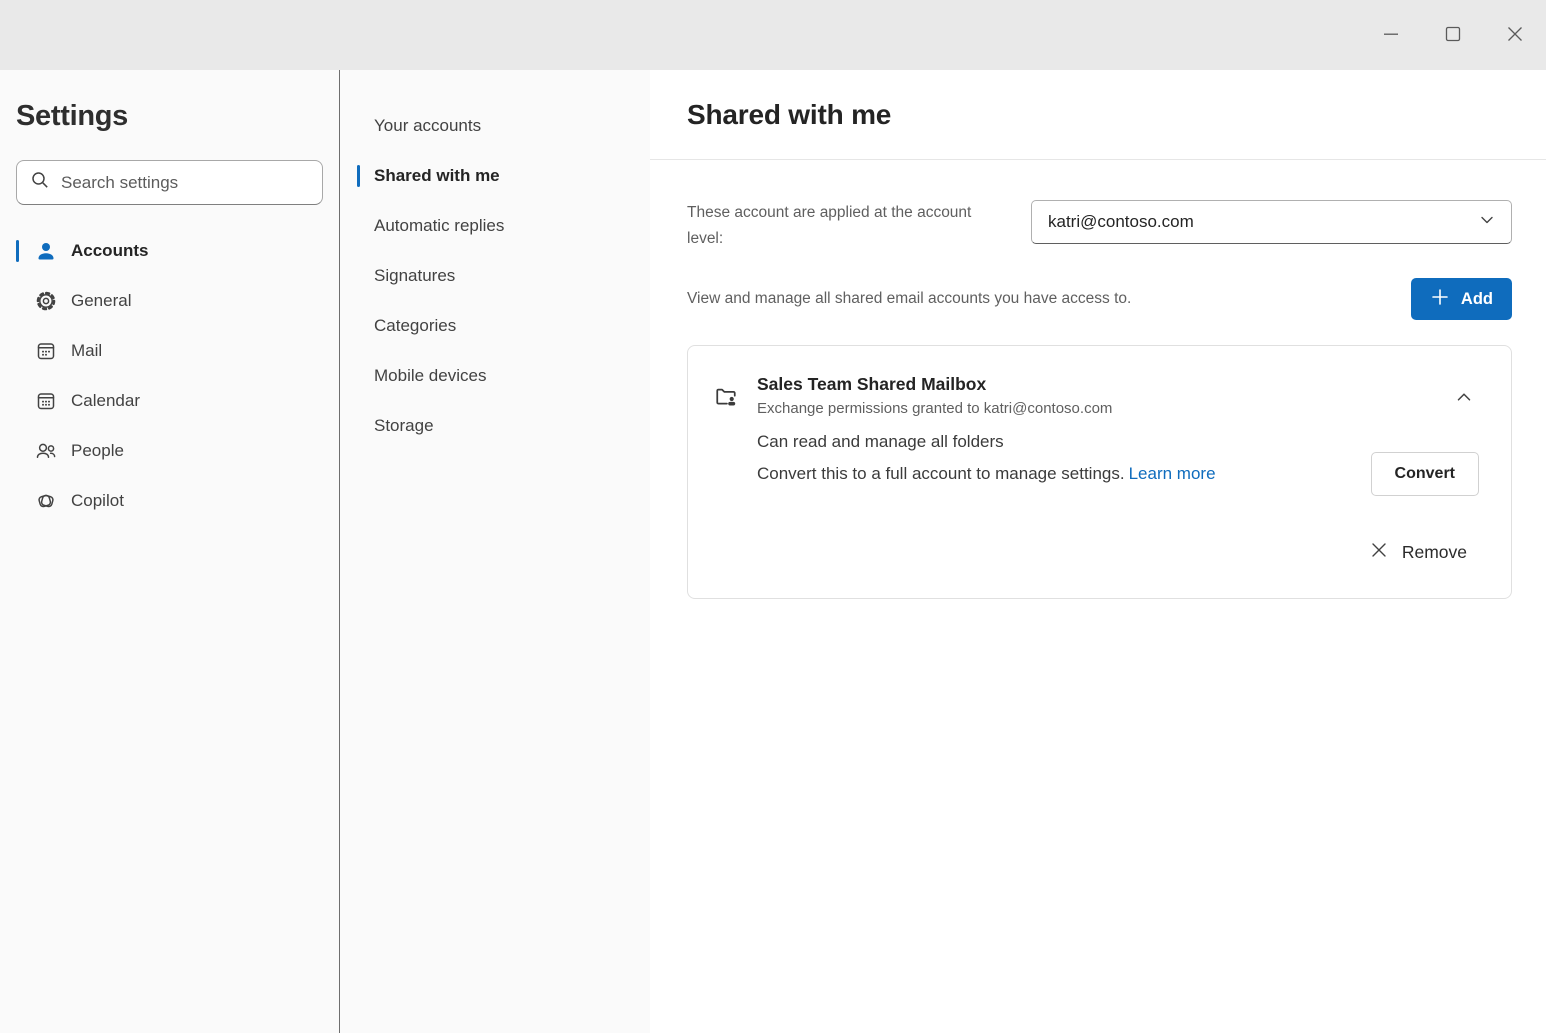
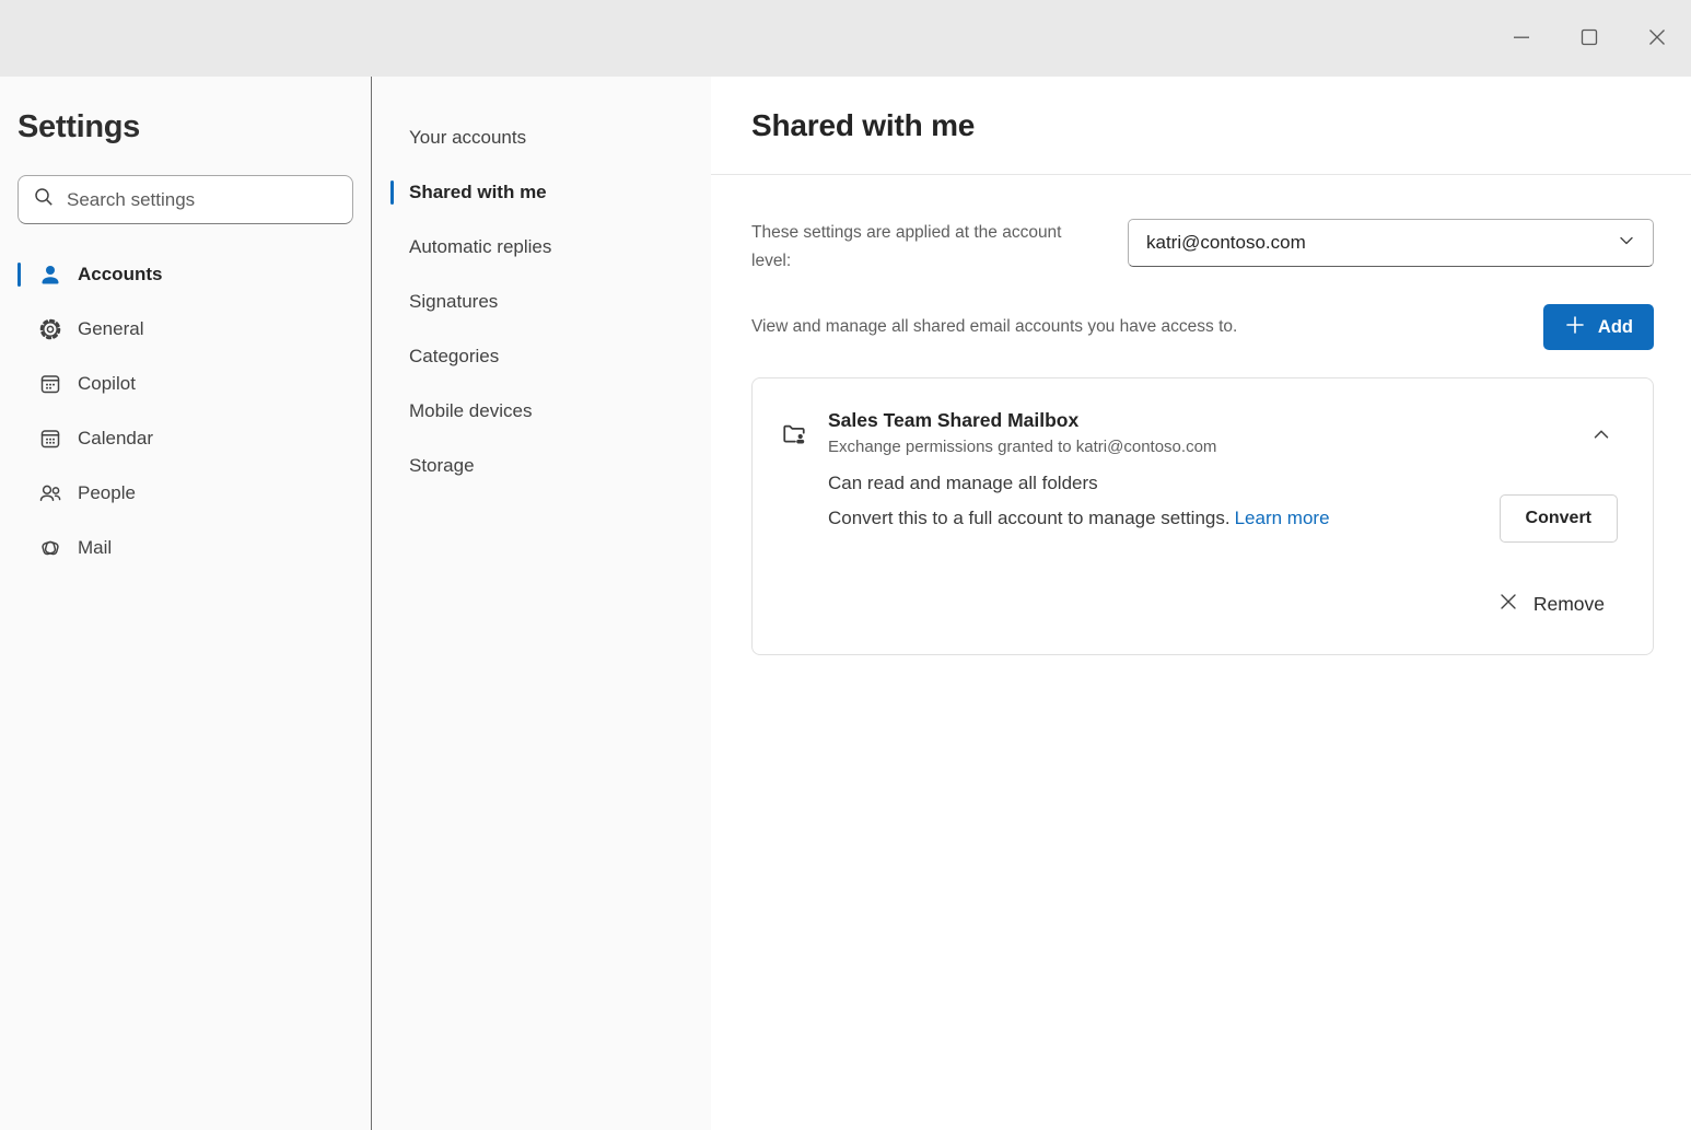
  Settings
  Search settings
  Accounts
  General
- Mail
+ Copilot
  Calendar
  People
- Copilot
+ Mail
  Your accounts
  Shared with me
  Automatic replies
  Signatures
  Categories
  Mobile devices
  Storage
  Shared with me
- These account are applied at the account level:
+ These settings are applied at the account level:
  katri@contoso.com
  View and manage all shared email accounts you have access to.
  Add
  Sales Team Shared Mailbox
  Exchange permissions granted to katri@contoso.com
  Can read and manage all folders
  Convert this to a full account to manage settings. Learn more
  Convert
  Remove
